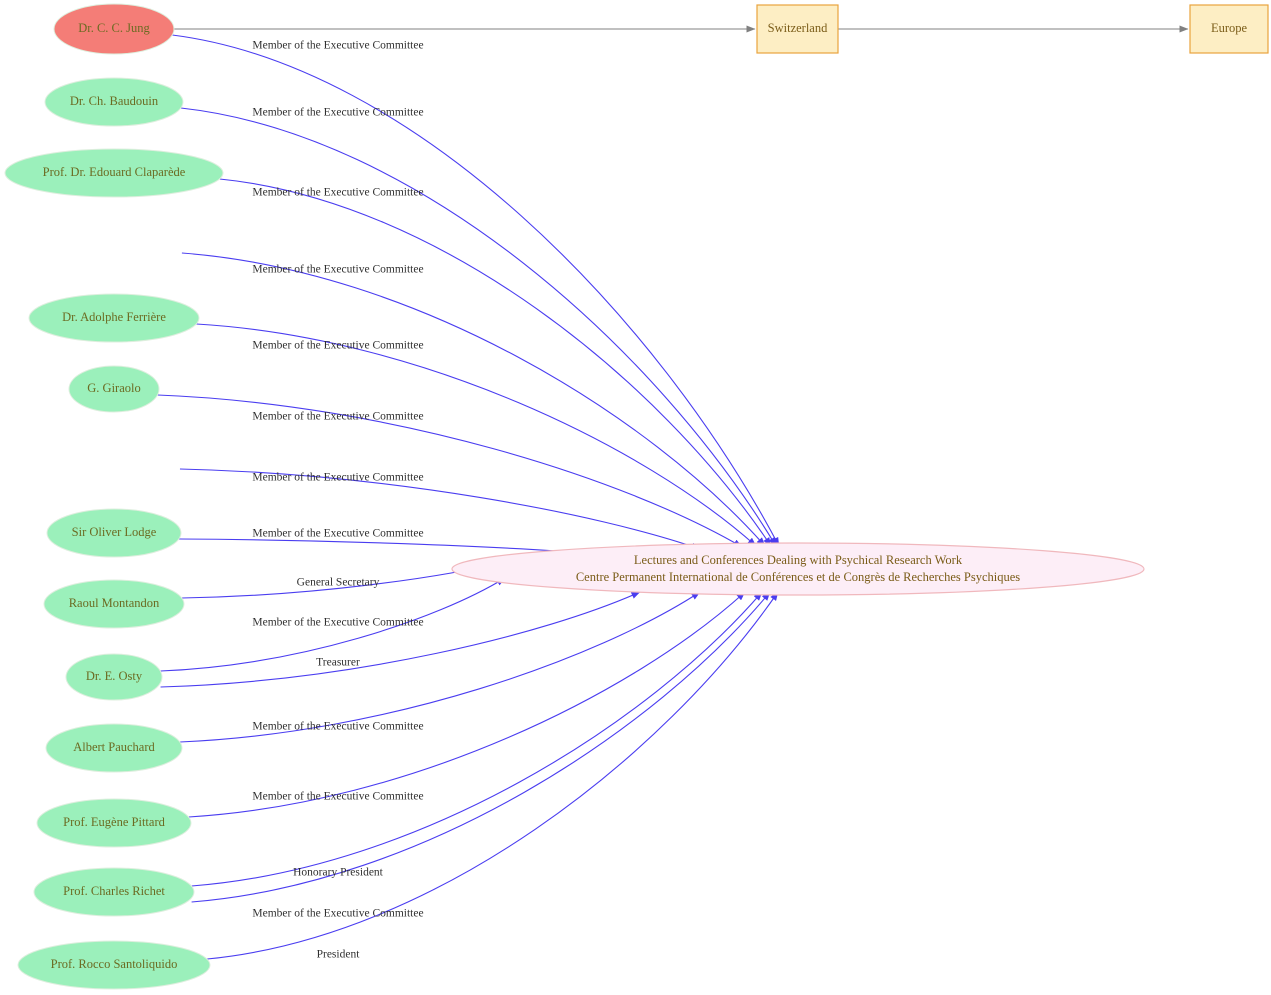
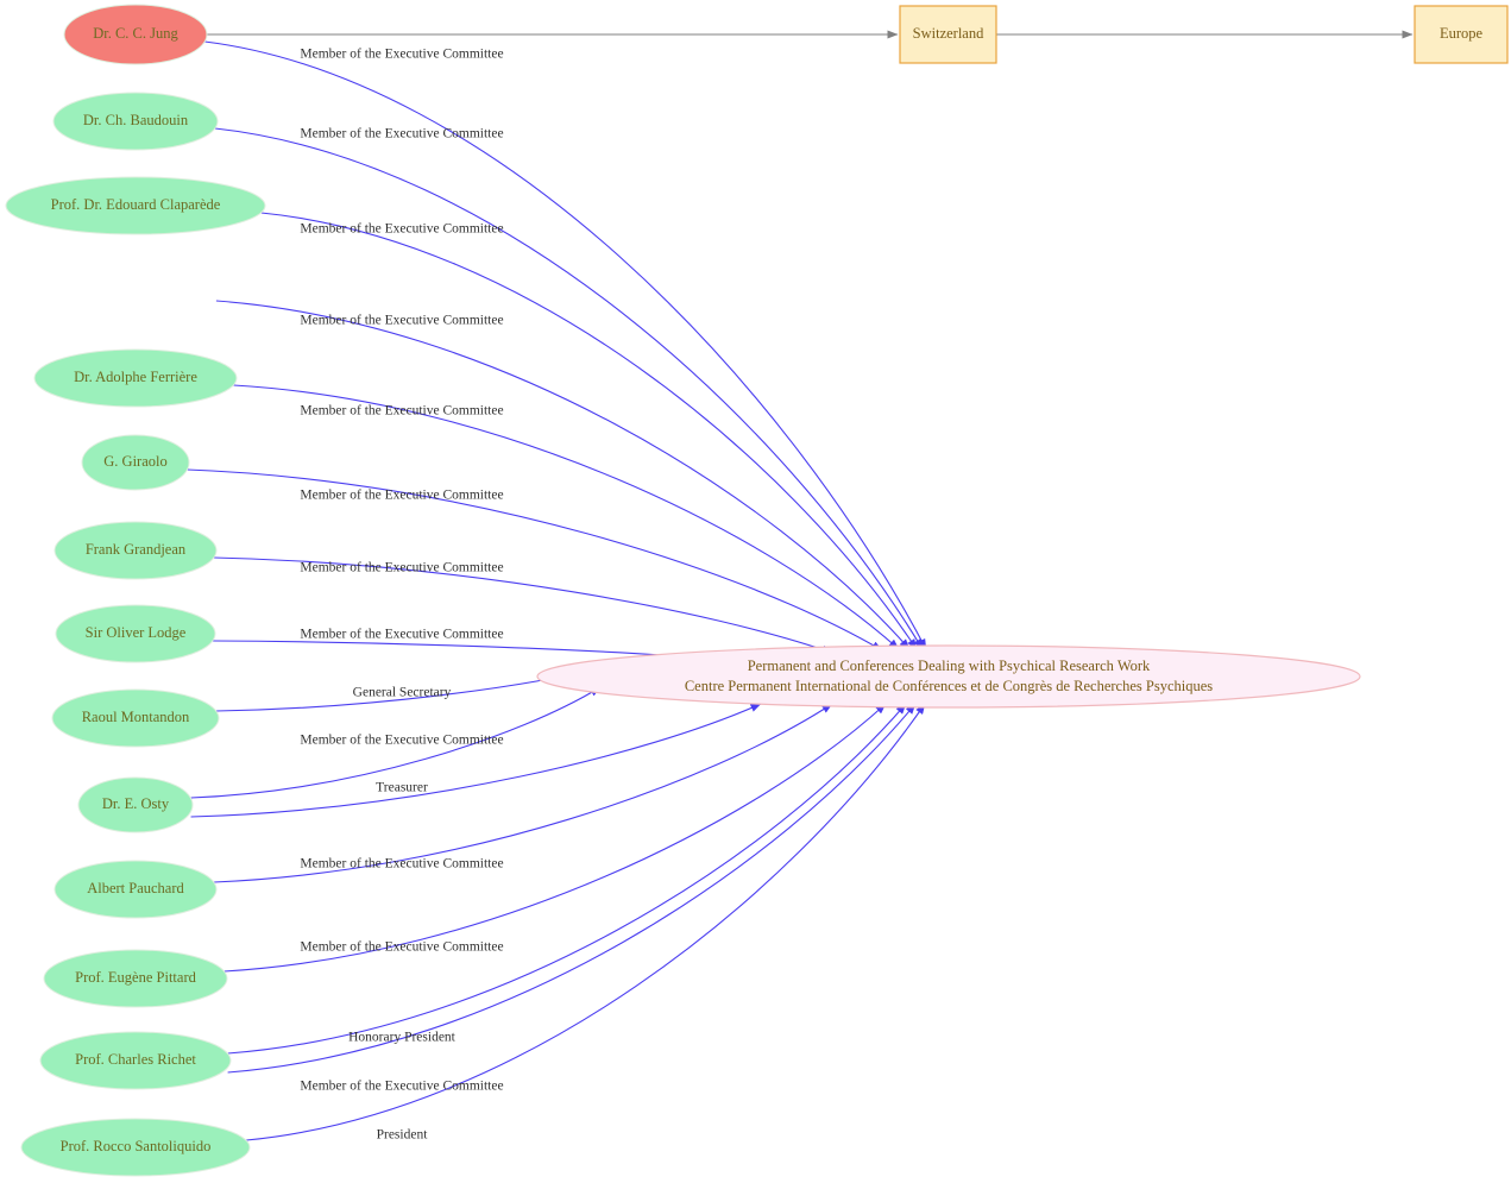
- Lectures and Conferences Dealing with Psychical Research Work
+ Permanent and Conferences Dealing with Psychical Research Work
  Centre Permanent International de Conférences et de Congrès de Recherches Psychiques
  Dr. C. C. Jung
  Dr. Ch. Baudouin
  Prof. Dr. Edouard Claparède
  Dr. Adolphe Ferrière
  G. Giraolo
+ Frank Grandjean
  Sir Oliver Lodge
  Raoul Montandon
  Dr. E. Osty
  Albert Pauchard
  Prof. Eugène Pittard
  Prof. Charles Richet
  Prof. Rocco Santoliquido
  Switzerland
  Europe
  Member of the Executive Committee
  Member of the Executive Committee
  Member of the Executive Committee
  Member of the Executive Committee
  Member of the Executive Committee
  Member of the Executive Committee
  Member of the Executive Committee
  Member of the Executive Committee
  General Secretary
  Member of the Executive Committee
  Treasurer
  Member of the Executive Committee
  Member of the Executive Committee
  Honorary President
  Member of the Executive Committee
  President
